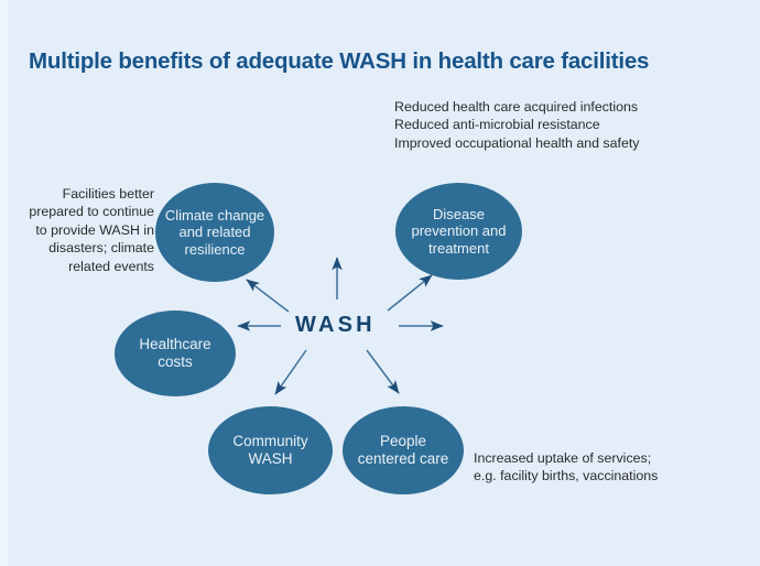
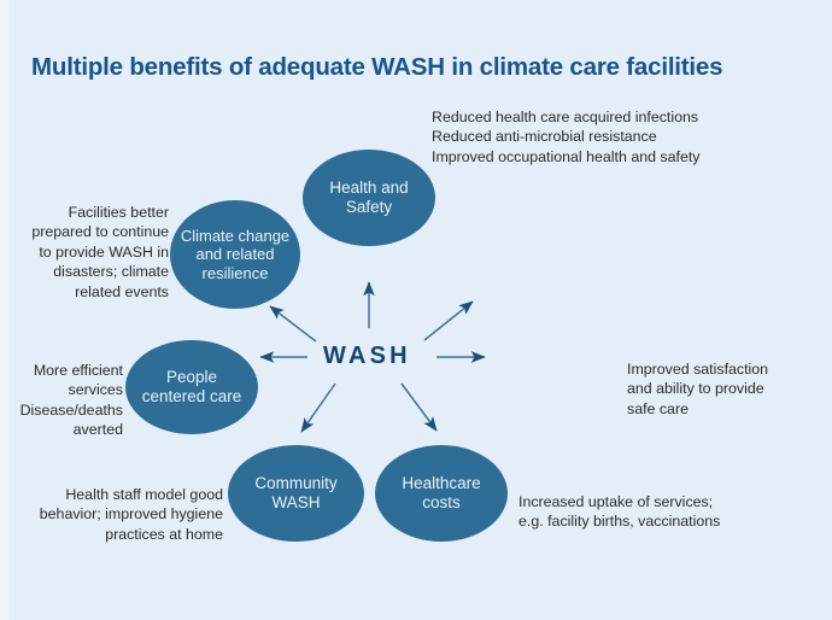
- Multiple benefits of adequate WASH in health care facilities
+ Multiple benefits of adequate WASH in climate care facilities
  WASH
+ Health and Safety
  Climate change and related resilience
- Disease prevention and treatment
- Healthcare costs
+ People centered care
  Community WASH
- People centered care
+ Healthcare costs
  Reduced health care acquired infections
  Reduced anti-microbial resistance
  Improved occupational health and safety
  Facilities better
  prepared to continue
  to provide WASH in
  disasters; climate
  related events
+ More efficient
+ services
+ Disease/deaths
+ averted
+ Improved satisfaction
+ and ability to provide
+ safe care
+ Health staff model good
+ behavior; improved hygiene
+ practices at home
  Increased uptake of services;
  e.g. facility births, vaccinations
